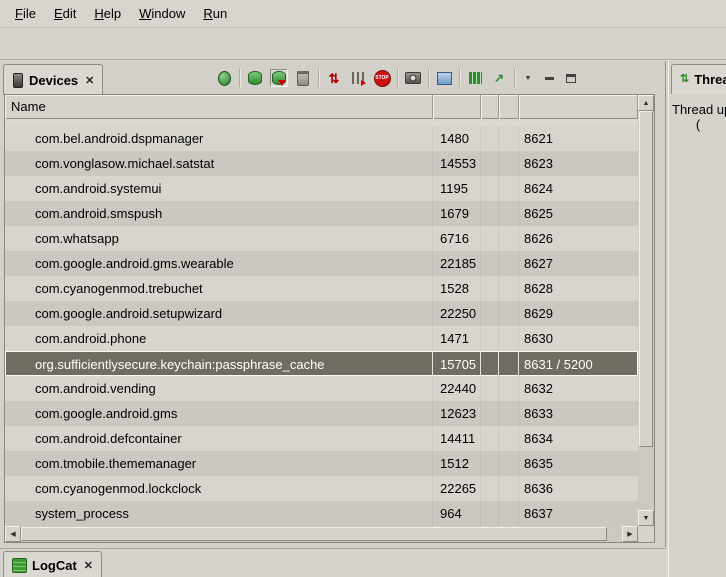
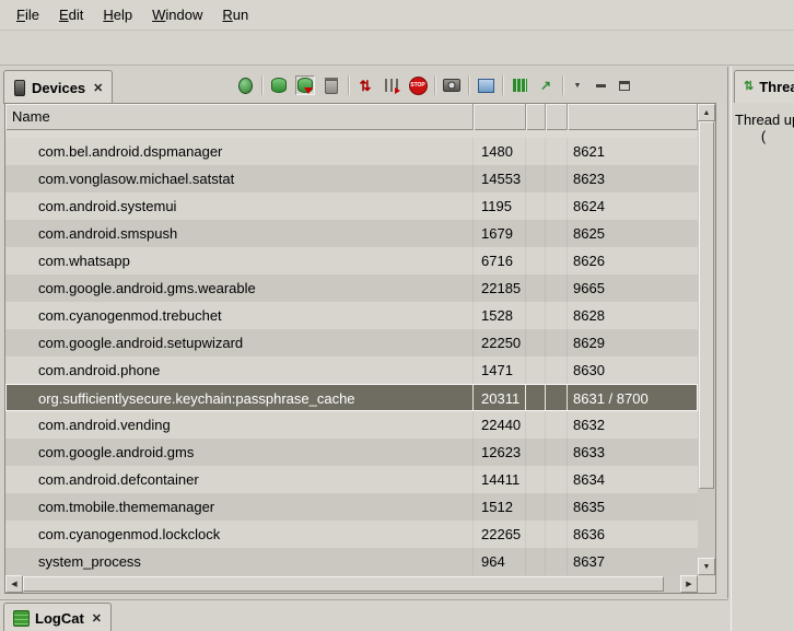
  File
  Edit
  Help
  Window
  Run
  Devices
  ✕
  ⇅
  ↗
  Name
  com.bel.android.dspmanager
  1480
  8621
  com.vonglasow.michael.satstat
  14553
  8623
  com.android.systemui
  1195
  8624
  com.android.smspush
  1679
  8625
  com.whatsapp
  6716
  8626
  com.google.android.gms.wearable
  22185
- 8627
+ 9665
  com.cyanogenmod.trebuchet
  1528
  8628
  com.google.android.setupwizard
  22250
  8629
  com.android.phone
  1471
  8630
  org.sufficientlysecure.keychain:passphrase_cache
- 15705
+ 20311
- 8631 / 5200
+ 8631 / 8700
  com.android.vending
  22440
  8632
  com.google.android.gms
  12623
  8633
  com.android.defcontainer
  14411
  8634
  com.tmobile.thememanager
  1512
  8635
  com.cyanogenmod.lockclock
  22265
  8636
  system_process
  964
  8637
  ⇅
  Thread u
  (
  LogCat
  ✕
